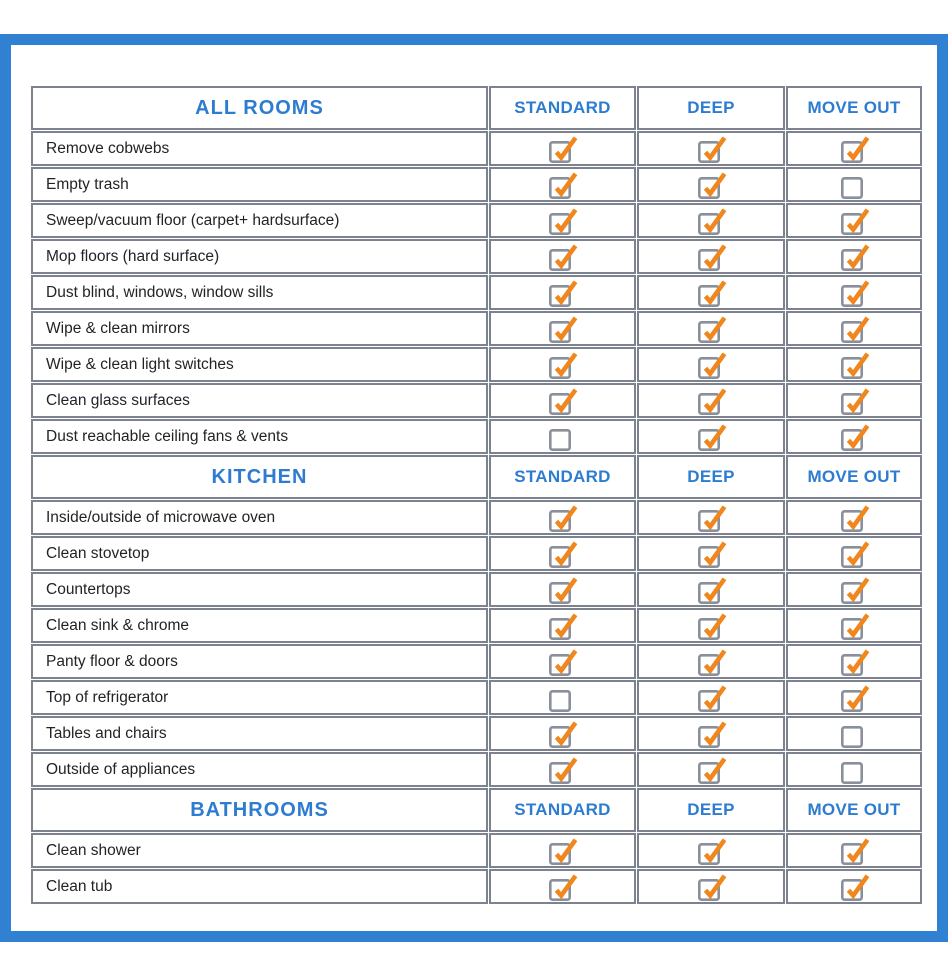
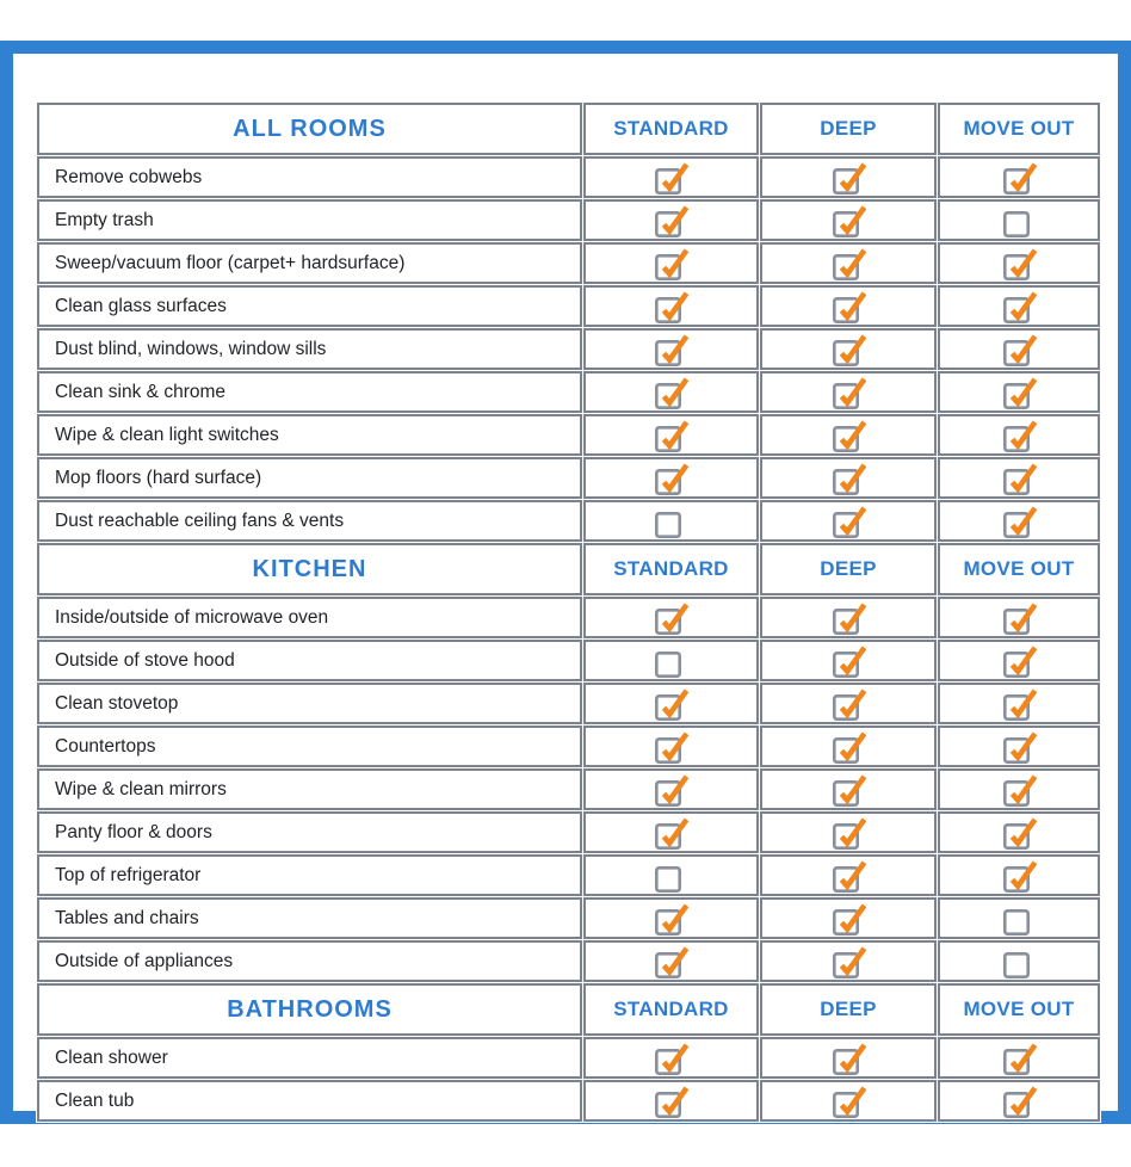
  ALL ROOMS	STANDARD	DEEP	MOVE OUT
  Remove cobwebs
  Empty trash
  Sweep/vacuum floor (carpet+ hardsurface)
- Mop floors (hard surface)
+ Clean glass surfaces
  Dust blind, windows, window sills
- Wipe & clean mirrors
+ Clean sink & chrome
  Wipe & clean light switches
- Clean glass surfaces
+ Mop floors (hard surface)
  Dust reachable ceiling fans & vents
  KITCHEN	STANDARD	DEEP	MOVE OUT
  Inside/outside of microwave oven
+ Outside of stove hood
  Clean stovetop
  Countertops
- Clean sink & chrome
+ Wipe & clean mirrors
  Panty floor & doors
  Top of refrigerator
  Tables and chairs
  Outside of appliances
  BATHROOMS	STANDARD	DEEP	MOVE OUT
  Clean shower
  Clean tub
